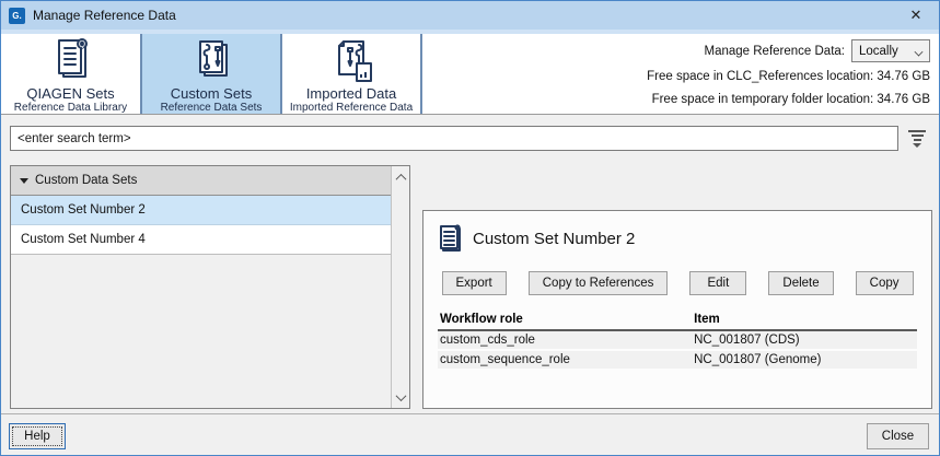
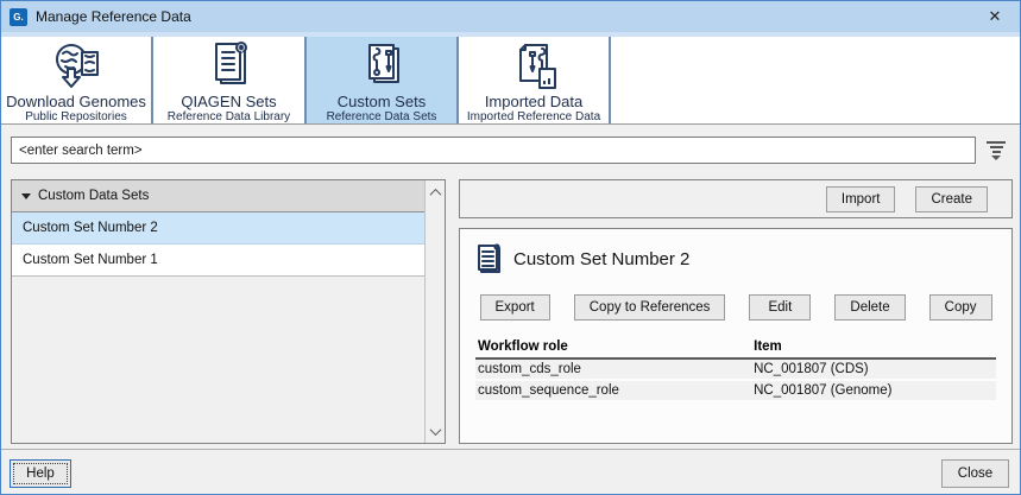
  G.
  Manage Reference Data
  ✕
+ Download Genomes
+ Public Repositories
  Q
  QIAGEN Sets
  Reference Data Library
  Custom Sets
  Reference Data Sets
  Imported Data
  Imported Reference Data
- Manage Reference Data:
- Locally
- Free space in CLC_References location: 34.76 GB
- Free space in temporary folder location: 34.76 GB
  <enter search term>
  Custom Data Sets
  Custom Set Number 2
- Custom Set Number 4
+ Custom Set Number 1
+ Import
+ Create
  Custom Set Number 2
  Export
  Copy to References
  Edit
  Delete
  Copy
  Workflow role	Item
  custom_cds_role	NC_001807 (CDS)
  custom_sequence_role	NC_001807 (Genome)
  Help
  Close
